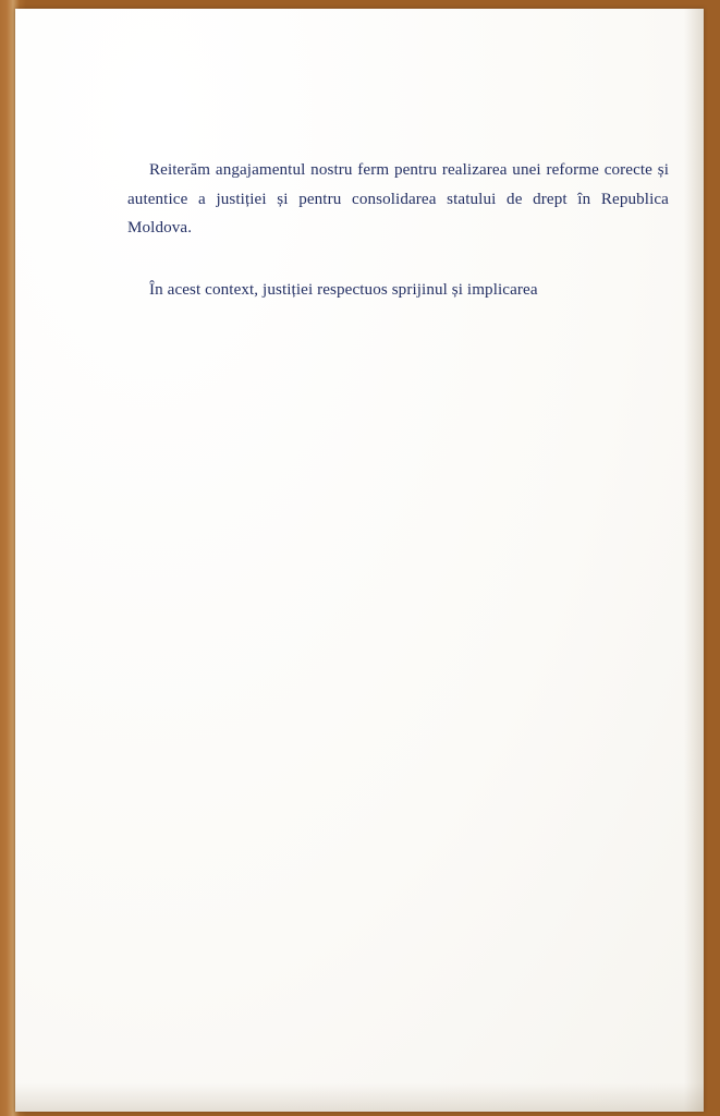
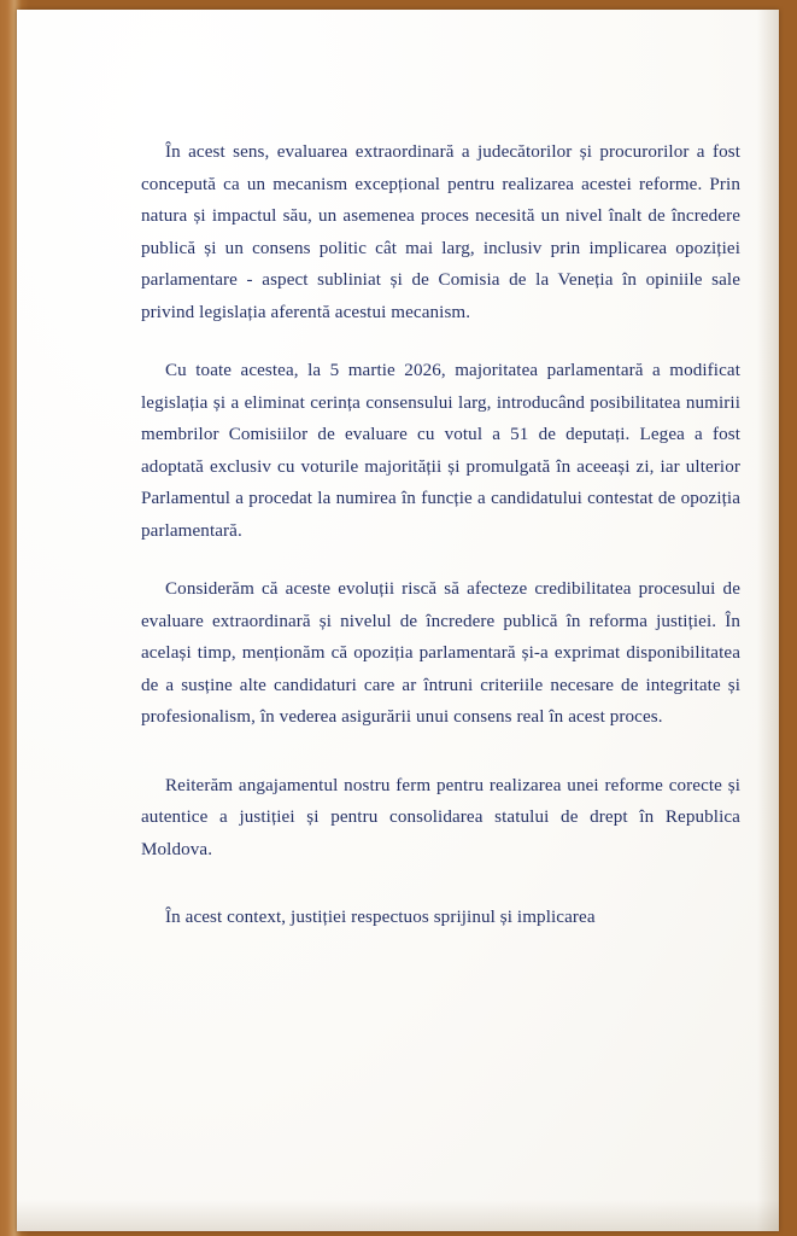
+ În acest sens, evaluarea extraordinară a judecătorilor și procurorilor a fost concepută ca un mecanism excepțional pentru realizarea acestei reforme. Prin natura și impactul său, un asemenea proces necesită un nivel înalt de încredere publică și un consens politic cât mai larg, inclusiv prin implicarea opoziției parlamentare - aspect subliniat și de Comisia de la Veneția în opiniile sale privind legislația aferentă acestui mecanism.
+ Cu toate acestea, la 5 martie 2026, majoritatea parlamentară a modificat legislația și a eliminat cerința consensului larg, introducând posibilitatea numirii membrilor Comisiilor de evaluare cu votul a 51 de deputați. Legea a fost adoptată exclusiv cu voturile majorității și promulgată în aceeași zi, iar ulterior Parlamentul a procedat la numirea în funcție a candidatului contestat de opoziția parlamentară.
+ Considerăm că aceste evoluții riscă să afecteze credibilitatea procesului de evaluare extraordinară și nivelul de încredere publică în reforma justiției. În același timp, menționăm că opoziția parlamentară și-a exprimat disponibilitatea de a susține alte candidaturi care ar întruni criteriile necesare de integritate și profesionalism, în vederea asigurării unui consens real în acest proces.
  Reiterăm angajamentul nostru ferm pentru realizarea unei reforme corecte și autentice a justiției și pentru consolidarea statului de drept în Republica Moldova.
  În acest context, justiției respectuos sprijinul și implicarea
